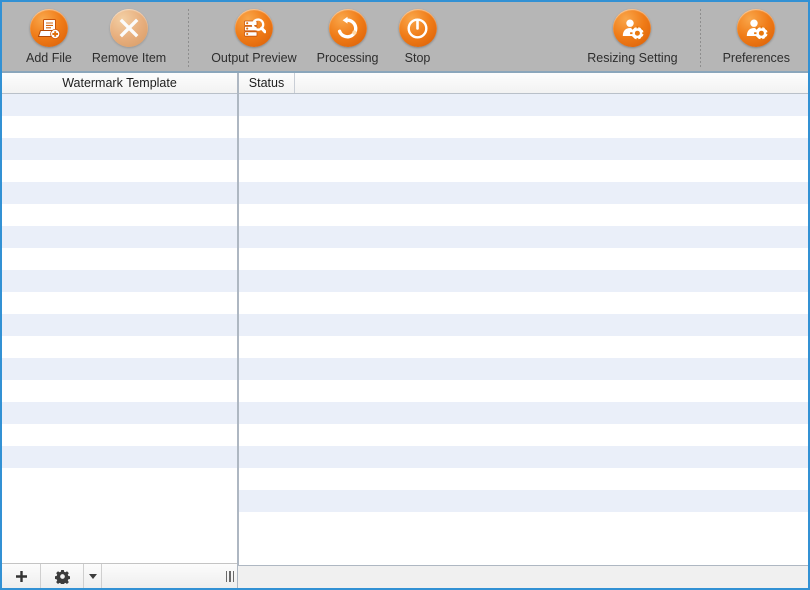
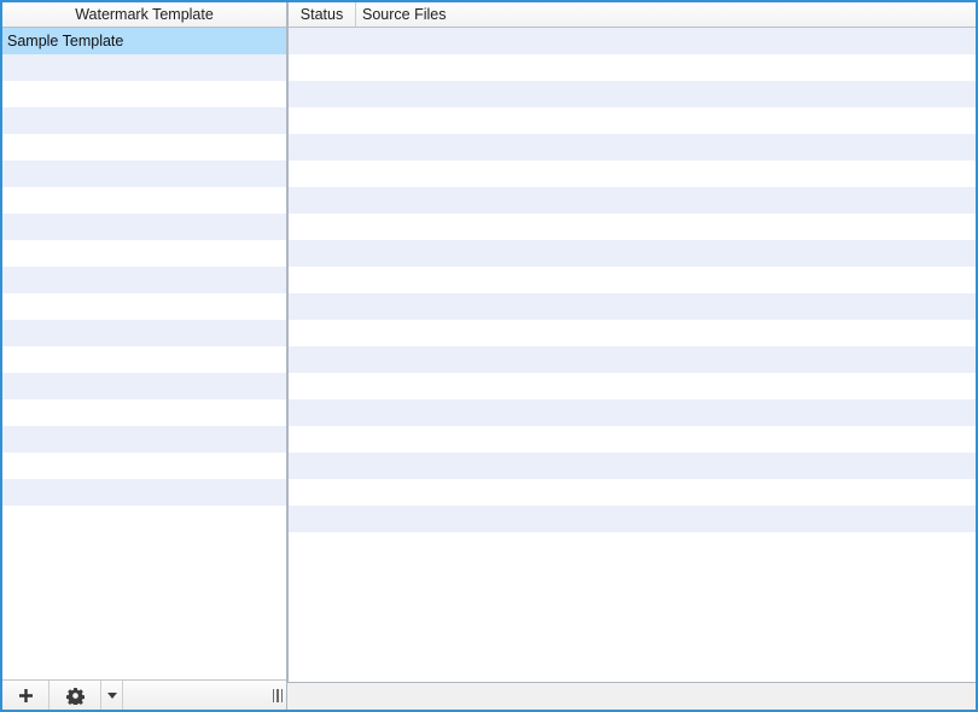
- Add File
- Remove Item
- Output Preview
- Processing
- Stop
- Resizing Setting
- Preferences
  Watermark Template
+ Sample Template
  Status
+ Source Files
